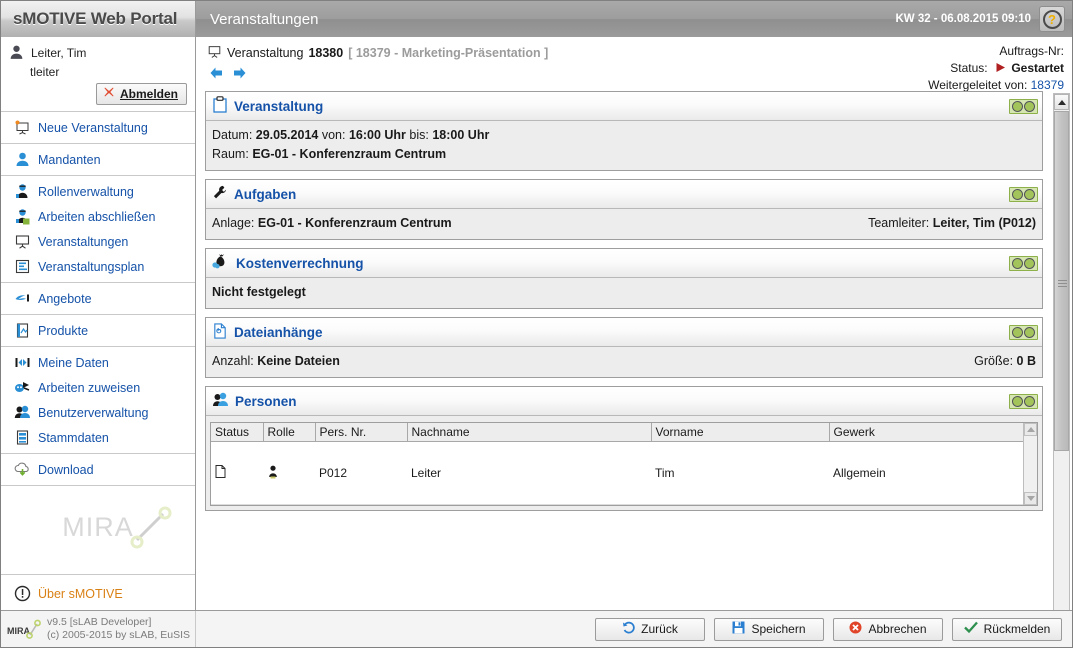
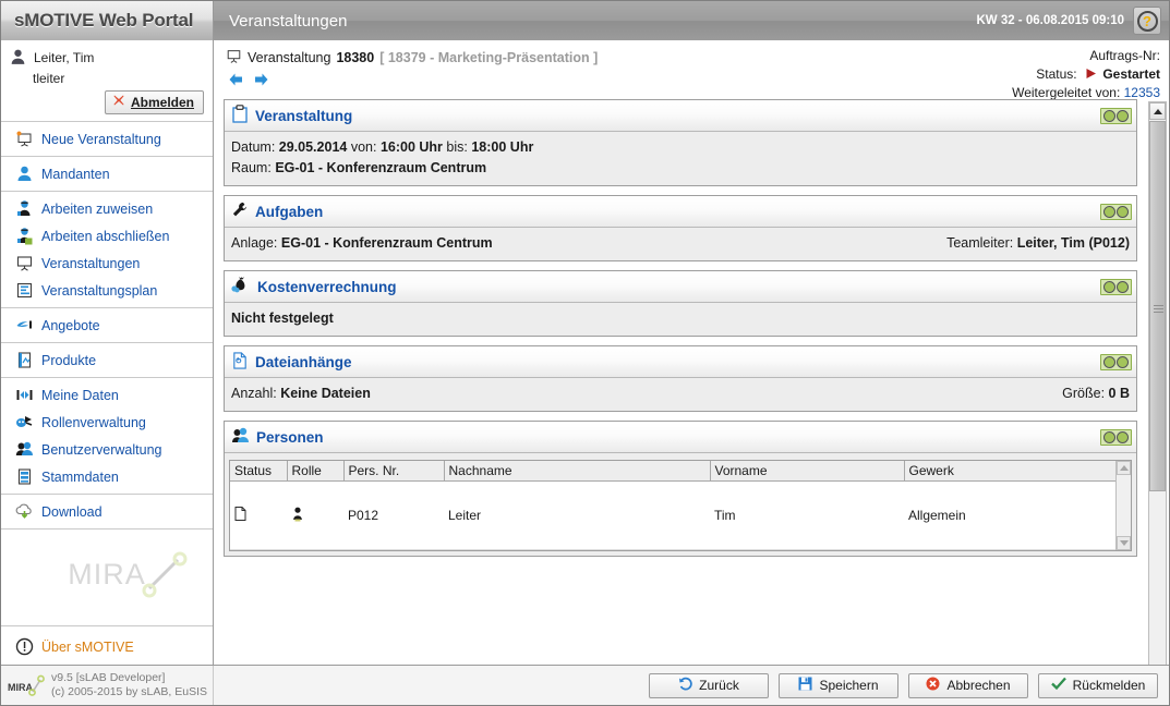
  sMOTIVE Web Portal
  Veranstaltungen
  KW 32 - 06.08.2015 09:10
  ?
  Leiter, Tim
  tleiter
  Abmelden
  Neue Veranstaltung
  Mandanten
- Rollenverwaltung
+ Arbeiten zuweisen
  Arbeiten abschließen
  Veranstaltungen
  Veranstaltungsplan
  Angebote
  Produkte
  Meine Daten
- Arbeiten zuweisen
+ Rollenverwaltung
  Benutzerverwaltung
  Stammdaten
  Download
  MIRA
  Über sMOTIVE
  Veranstaltung
  18380
  [ 18379 - Marketing-Präsentation ]
  Auftrags-Nr:
  Status: Gestartet
- Weitergeleitet von: 18379
+ Weitergeleitet von: 12353
  Veranstaltung
  Datum: 29.05.2014 von: 16:00 Uhr bis: 18:00 Uhr
  Raum: EG-01 - Konferenzraum Centrum
  Aufgaben
  Anlage: EG-01 - Konferenzraum Centrum
  Teamleiter: Leiter, Tim (P012)
  Kostenverrechnung
  Nicht festgelegt
  Dateianhänge
  Anzahl: Keine Dateien
  Größe: 0 B
  Personen
  Status	Rolle	Pers. Nr.	Nachname	Vorname	Gewerk
  		P012	Leiter	Tim	Allgemein
  MIRA
  v9.5 [sLAB Developer]
  (c) 2005-2015 by sLAB, EuSIS
  Zurück
  Speichern
  Abbrechen
  Rückmelden
